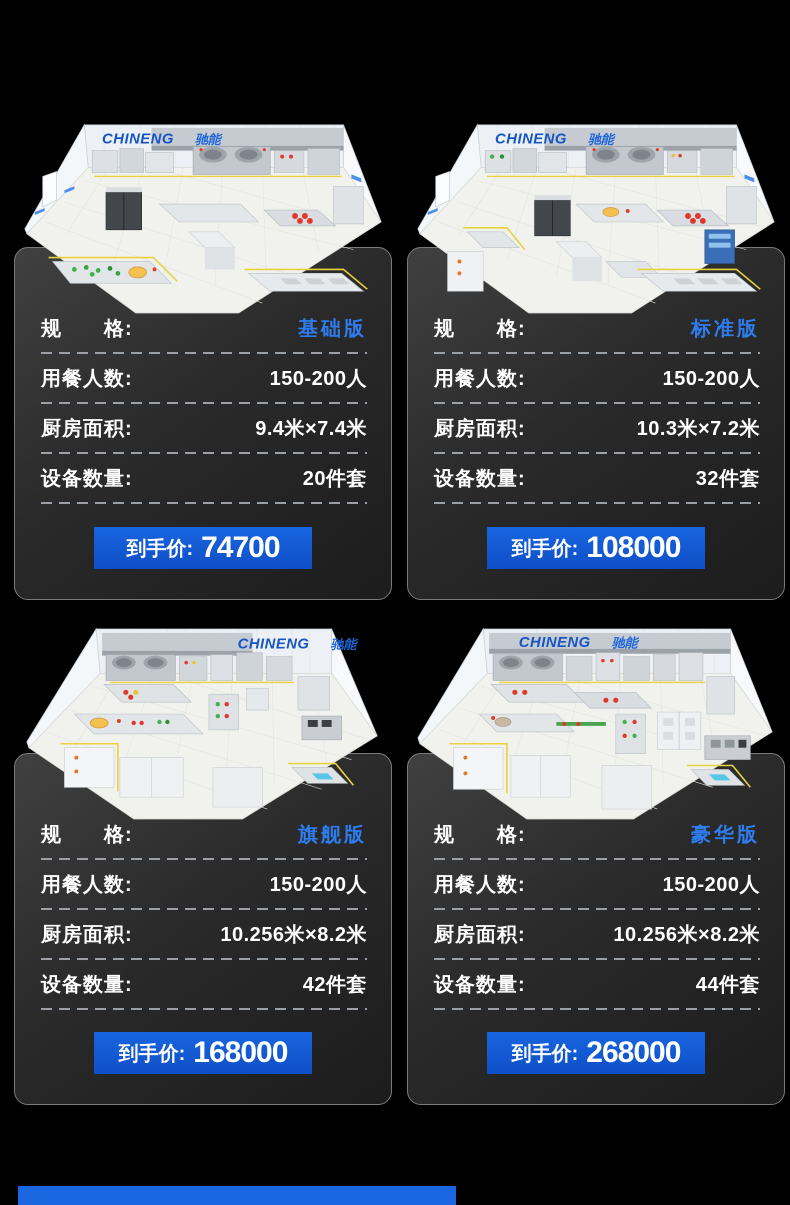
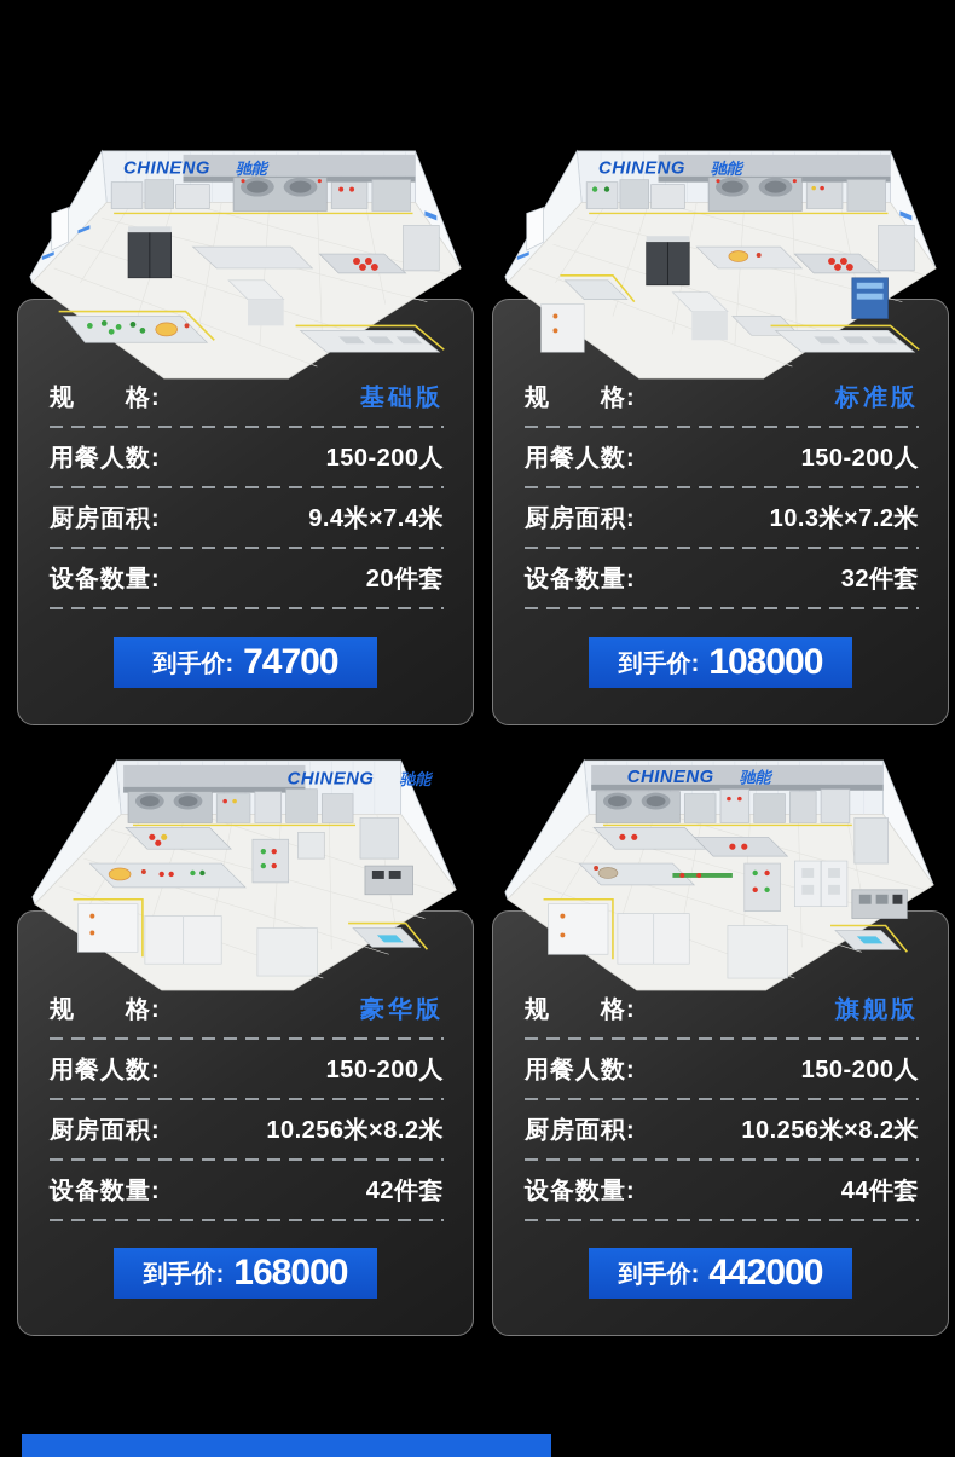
  CHINENG
  驰能
  规 格:
  基础版
  用餐人数:
  150-200人
  厨房面积:
  9.4米×7.4米
  设备数量:
  20件套
  到手价:
  74700
  CHINENG
  驰能
  规 格:
  标准版
  用餐人数:
  150-200人
  厨房面积:
  10.3米×7.2米
  设备数量:
  32件套
  到手价:
  108000
  CHINENG
  驰能
  规 格:
- 旗舰版
+ 豪华版
  用餐人数:
  150-200人
  厨房面积:
  10.256米×8.2米
  设备数量:
  42件套
  到手价:
  168000
  CHINENG
  驰能
  规 格:
- 豪华版
+ 旗舰版
  用餐人数:
  150-200人
  厨房面积:
  10.256米×8.2米
  设备数量:
  44件套
  到手价:
- 268000
+ 442000
